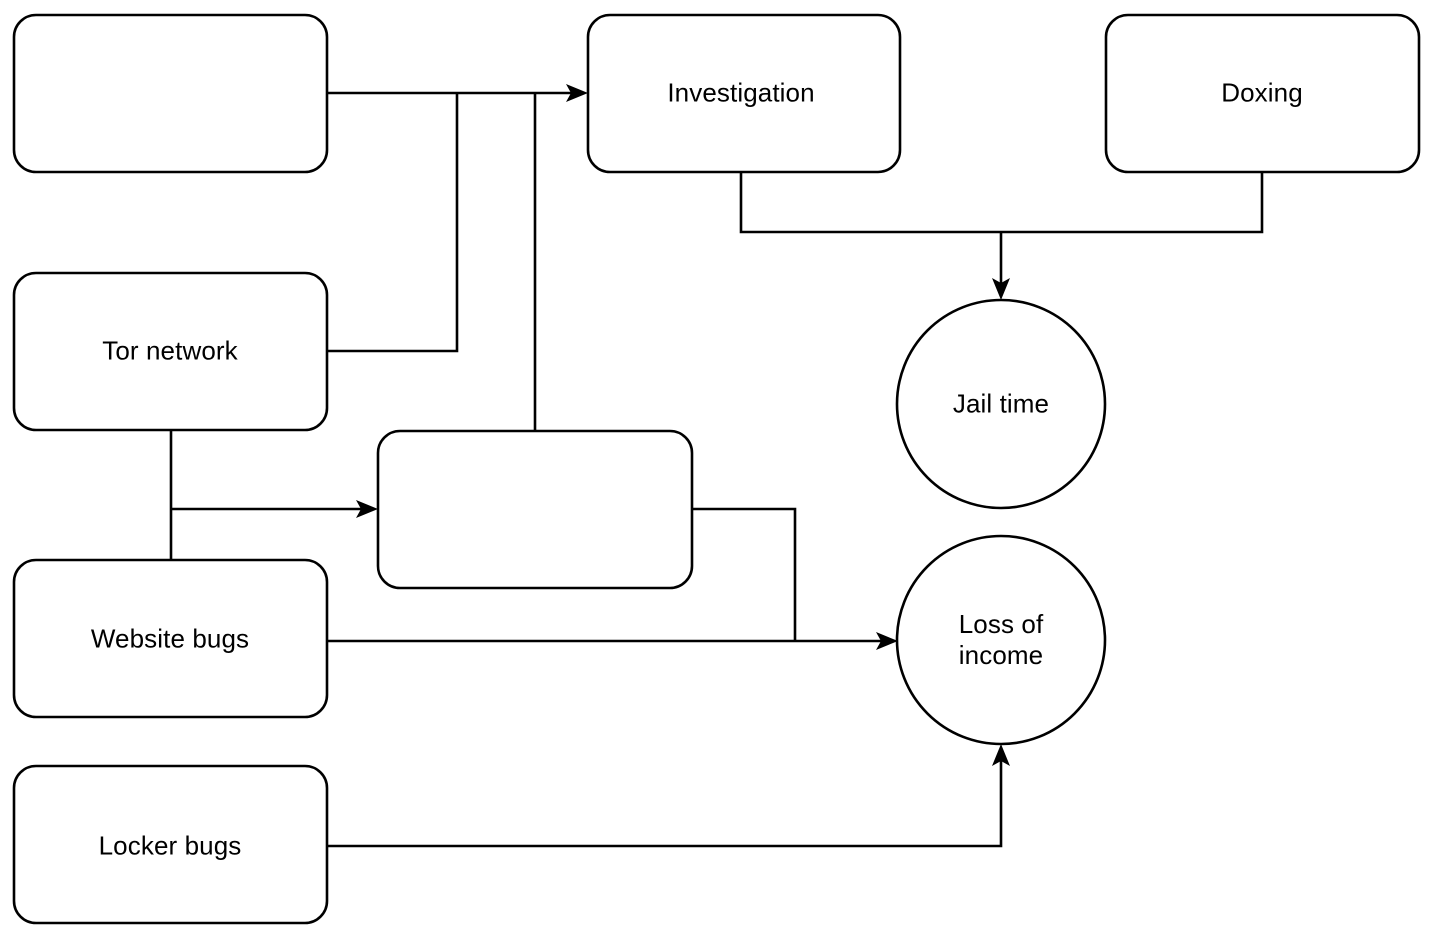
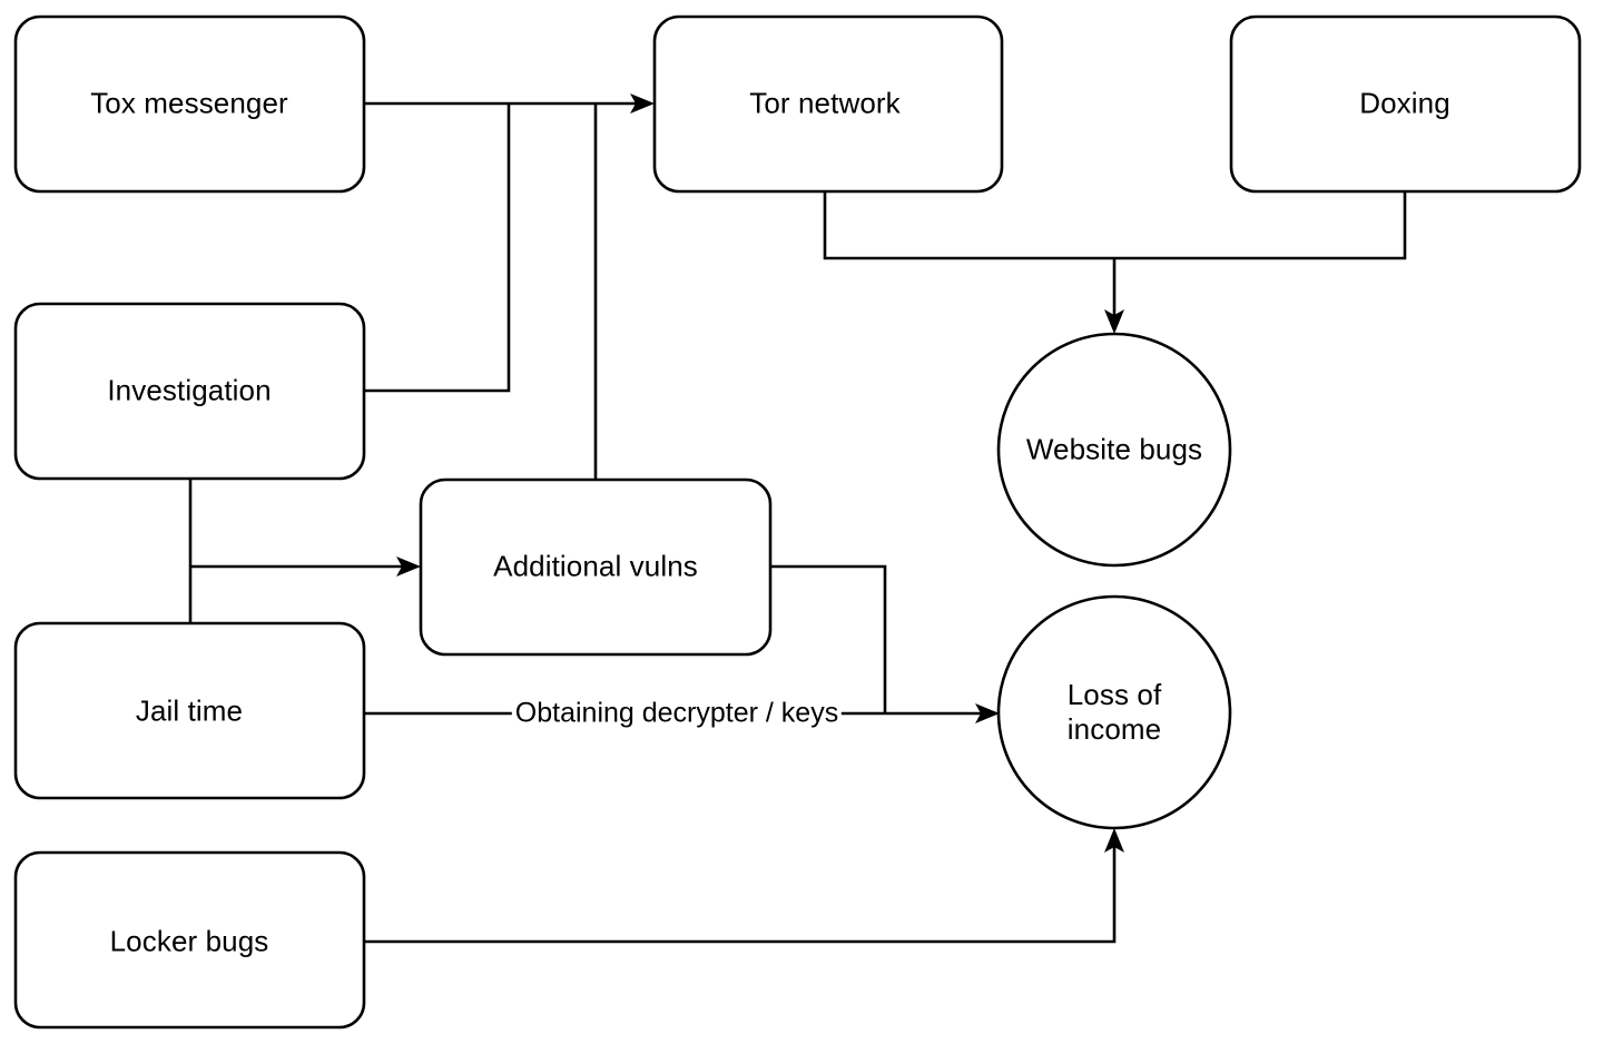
+ Tox messenger
- Tor network
+ Investigation
- Website bugs
+ Jail time
  Locker bugs
+ Additional vulns
- Investigation
+ Tor network
  Doxing
- Jail time
+ Website bugs
  Loss of
  income
+ Obtaining decrypter / keys
